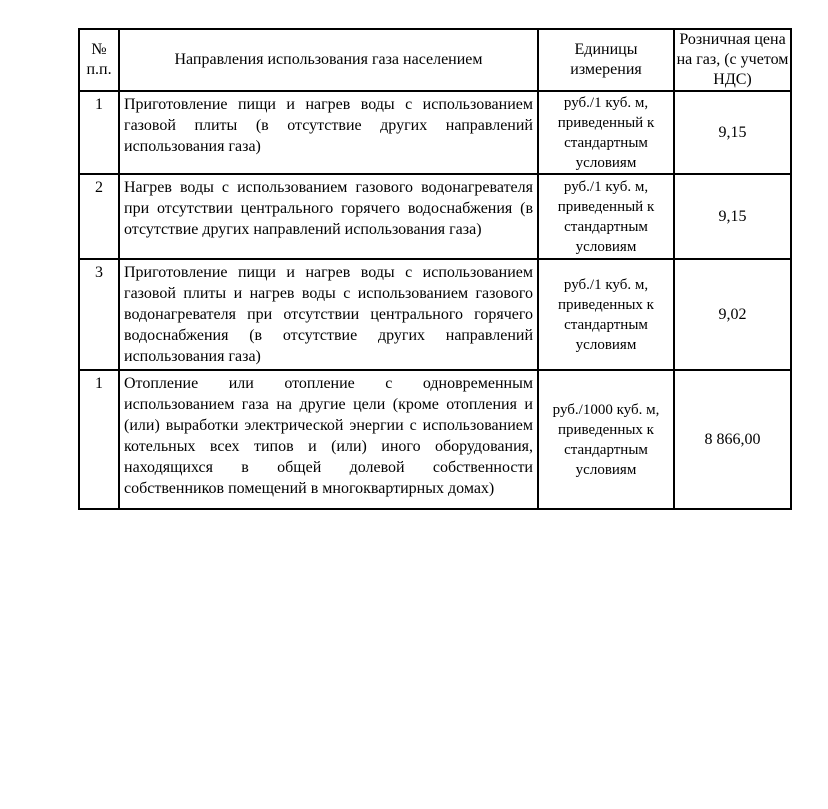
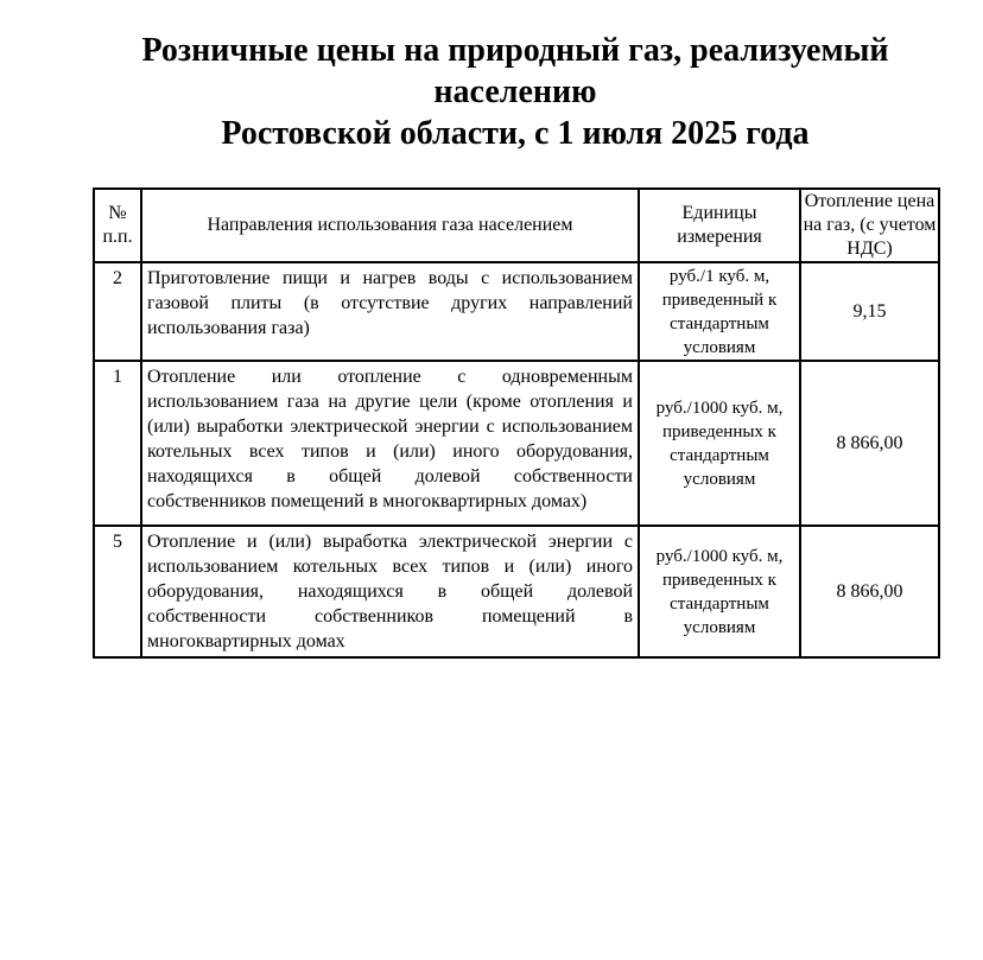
+ Розничные цены на природный газ, реализуемый
+ населению
+ Ростовской области, с 1 июля 2025 года
- № п.п.	Направления использования газа населением	Единицы измерения	Розничная цена на газ, (с учетом НДС)
+ № п.п.	Направления использования газа населением	Единицы измерения	Отопление цена на газ, (с учетом НДС)
- 1	Приготовление пищи и нагрев воды с использованием газовой плиты (в отсутствие других направлений использования газа)	руб./1 куб. м, приведенный к стандартным условиям	9,15
+ 2	Приготовление пищи и нагрев воды с использованием газовой плиты (в отсутствие других направлений использования газа)	руб./1 куб. м, приведенный к стандартным условиям	9,15
- 2	Нагрев воды с использованием газового водонагревателя при отсутствии центрального горячего водоснабжения (в отсутствие других направлений использования газа)	руб./1 куб. м, приведенный к стандартным условиям	9,15
- 3	Приготовление пищи и нагрев воды с использованием газовой плиты и нагрев воды с использованием газового водонагревателя при отсутствии центрального горячего водоснабжения (в отсутствие других направлений использования газа)	руб./1 куб. м, приведенных к стандартным условиям	9,02
  1	Отопление или отопление с одновременным использованием газа на другие цели (кроме отопления и (или) выработки электрической энергии с использованием котельных всех типов и (или) иного оборудования, находящихся в общей долевой собственности собственников помещений в многоквартирных домах)	руб./1000 куб. м, приведенных к стандартным условиям	8 866,00
+ 5	Отопление и (или) выработка электрической энергии с использованием котельных всех типов и (или) иного оборудования, находящихся в общей долевой собственности собственников помещений в многоквартирных домах	руб./1000 куб. м, приведенных к стандартным условиям	8 866,00
